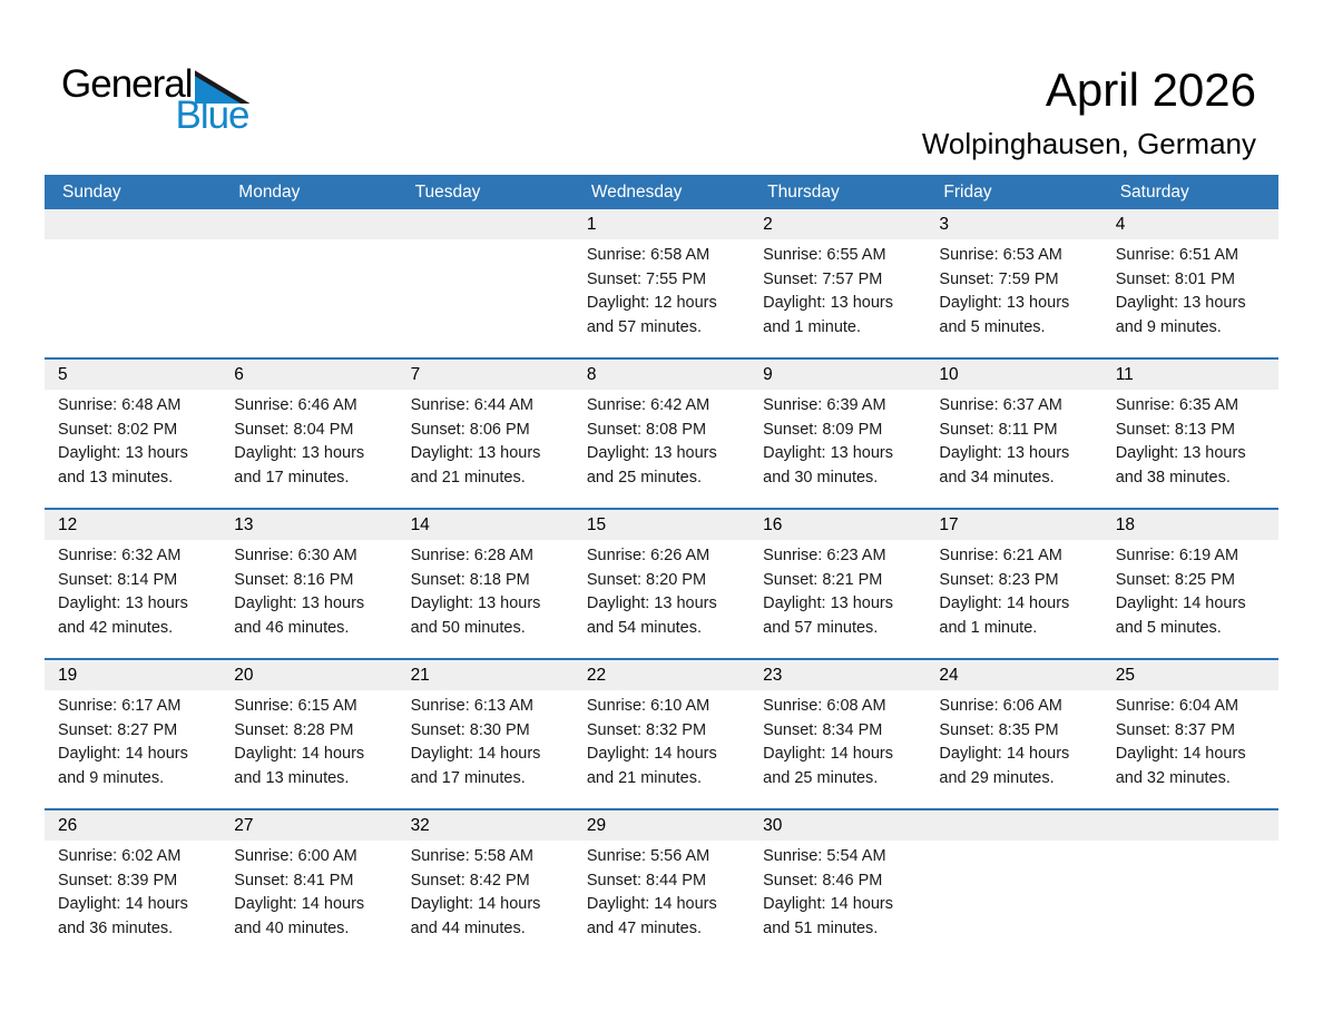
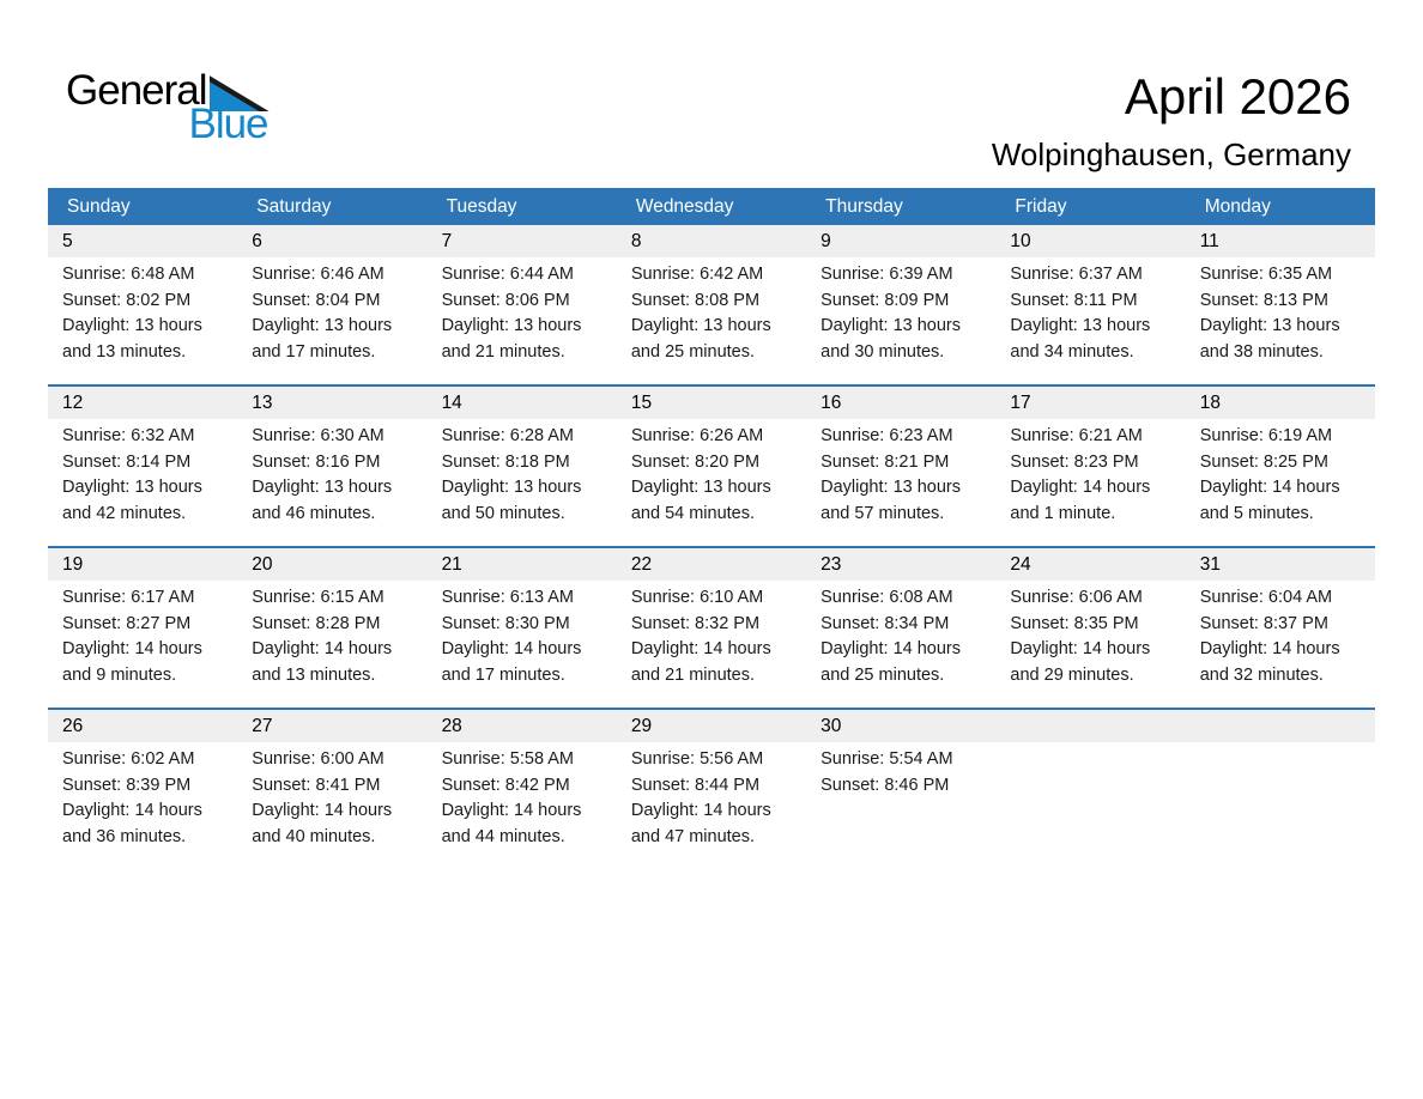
  General
  Blue
  April 2026
  Wolpinghausen, Germany
  Sunday
- Monday
+ Saturday
  Tuesday
  Wednesday
  Thursday
  Friday
- Saturday
+ Monday
- 1
- Sunrise: 6:58 AM
- Sunset: 7:55 PM
- Daylight: 12 hours and 57 minutes.
- 2
- Sunrise: 6:55 AM
- Sunset: 7:57 PM
- Daylight: 13 hours and 1 minute.
- 3
- Sunrise: 6:53 AM
- Sunset: 7:59 PM
- Daylight: 13 hours and 5 minutes.
- 4
- Sunrise: 6:51 AM
- Sunset: 8:01 PM
- Daylight: 13 hours and 9 minutes.
  5
  Sunrise: 6:48 AM
  Sunset: 8:02 PM
  Daylight: 13 hours and 13 minutes.
  6
  Sunrise: 6:46 AM
  Sunset: 8:04 PM
  Daylight: 13 hours and 17 minutes.
  7
  Sunrise: 6:44 AM
  Sunset: 8:06 PM
  Daylight: 13 hours and 21 minutes.
  8
  Sunrise: 6:42 AM
  Sunset: 8:08 PM
  Daylight: 13 hours and 25 minutes.
  9
  Sunrise: 6:39 AM
  Sunset: 8:09 PM
  Daylight: 13 hours and 30 minutes.
  10
  Sunrise: 6:37 AM
  Sunset: 8:11 PM
  Daylight: 13 hours and 34 minutes.
  11
  Sunrise: 6:35 AM
  Sunset: 8:13 PM
  Daylight: 13 hours and 38 minutes.
  12
  Sunrise: 6:32 AM
  Sunset: 8:14 PM
  Daylight: 13 hours and 42 minutes.
  13
  Sunrise: 6:30 AM
  Sunset: 8:16 PM
  Daylight: 13 hours and 46 minutes.
  14
  Sunrise: 6:28 AM
  Sunset: 8:18 PM
  Daylight: 13 hours and 50 minutes.
  15
  Sunrise: 6:26 AM
  Sunset: 8:20 PM
  Daylight: 13 hours and 54 minutes.
  16
  Sunrise: 6:23 AM
  Sunset: 8:21 PM
  Daylight: 13 hours and 57 minutes.
  17
  Sunrise: 6:21 AM
  Sunset: 8:23 PM
  Daylight: 14 hours and 1 minute.
  18
  Sunrise: 6:19 AM
  Sunset: 8:25 PM
  Daylight: 14 hours and 5 minutes.
  19
  Sunrise: 6:17 AM
  Sunset: 8:27 PM
  Daylight: 14 hours and 9 minutes.
  20
  Sunrise: 6:15 AM
  Sunset: 8:28 PM
  Daylight: 14 hours and 13 minutes.
  21
  Sunrise: 6:13 AM
  Sunset: 8:30 PM
  Daylight: 14 hours and 17 minutes.
  22
  Sunrise: 6:10 AM
  Sunset: 8:32 PM
  Daylight: 14 hours and 21 minutes.
  23
  Sunrise: 6:08 AM
  Sunset: 8:34 PM
  Daylight: 14 hours and 25 minutes.
  24
  Sunrise: 6:06 AM
  Sunset: 8:35 PM
  Daylight: 14 hours and 29 minutes.
- 25
+ 31
  Sunrise: 6:04 AM
  Sunset: 8:37 PM
  Daylight: 14 hours and 32 minutes.
  26
  Sunrise: 6:02 AM
  Sunset: 8:39 PM
  Daylight: 14 hours and 36 minutes.
  27
  Sunrise: 6:00 AM
  Sunset: 8:41 PM
  Daylight: 14 hours and 40 minutes.
- 32
+ 28
  Sunrise: 5:58 AM
  Sunset: 8:42 PM
  Daylight: 14 hours and 44 minutes.
  29
  Sunrise: 5:56 AM
  Sunset: 8:44 PM
  Daylight: 14 hours and 47 minutes.
  30
  Sunrise: 5:54 AM
  Sunset: 8:46 PM
- Daylight: 14 hours and 51 minutes.
